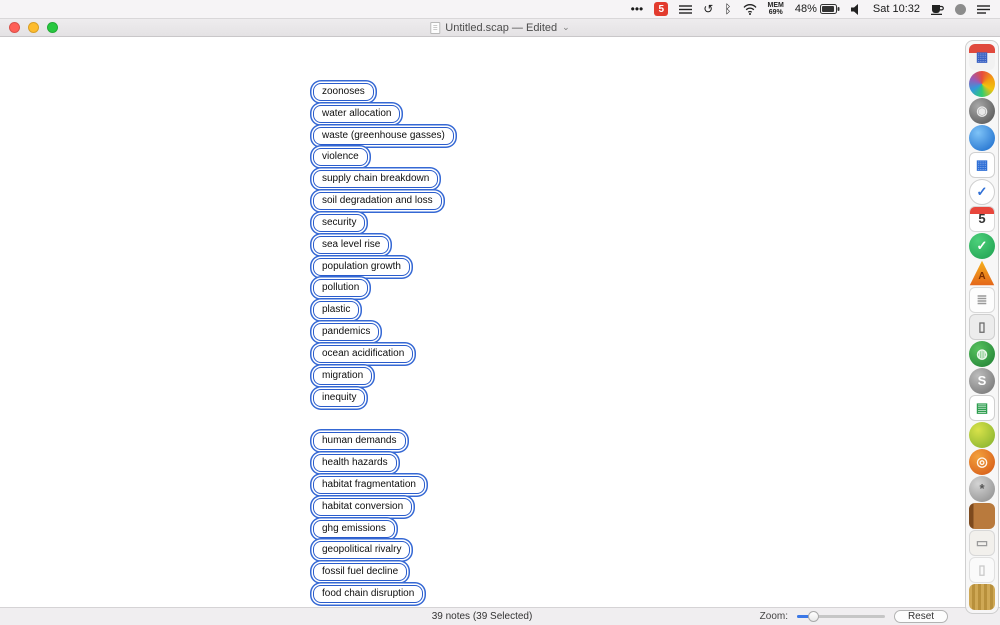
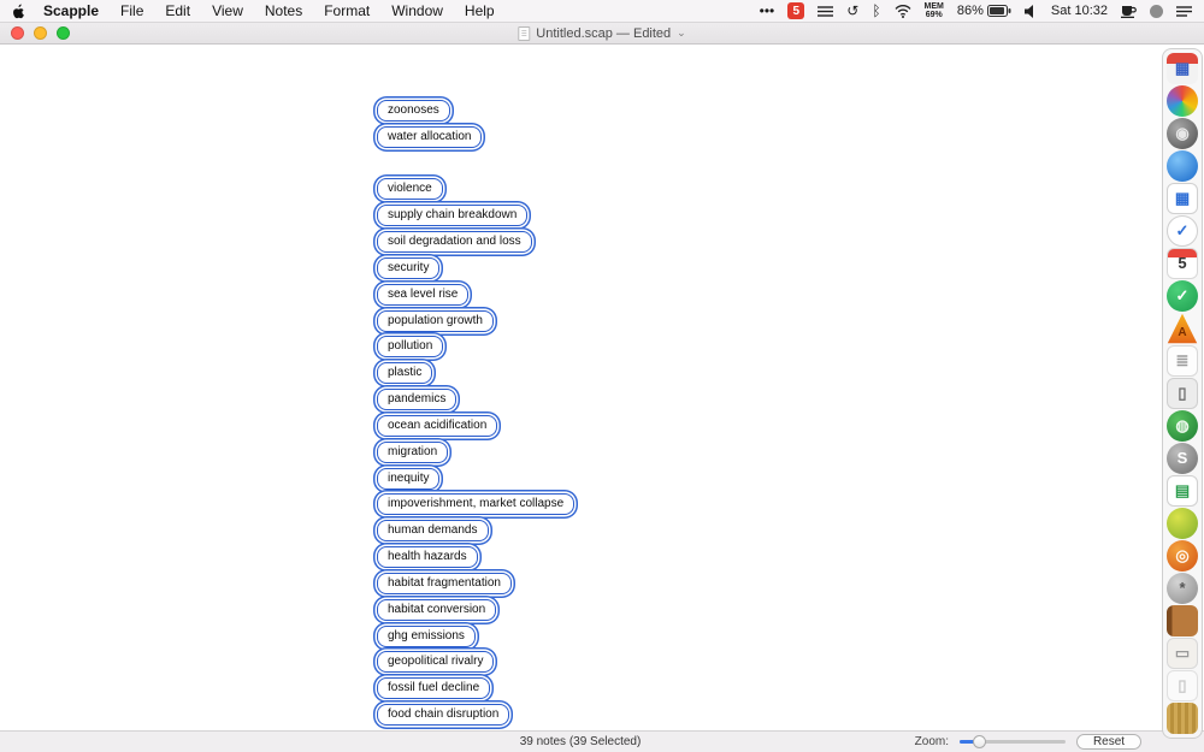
+ Scapple
+ File
+ Edit
+ View
+ Notes
+ Format
+ Window
+ Help
  •••
  5
  ↺
  ᛒ
- 48%
+ 86%
  Sat 10:32
  Untitled.scap — Edited
  ⌄
  zoonoses
  water allocation
- waste (greenhouse gasses)
  violence
  supply chain breakdown
  soil degradation and loss
  security
  sea level rise
  population growth
  pollution
  plastic
  pandemics
  ocean acidification
  migration
  inequity
+ impoverishment, market collapse
  human demands
  health hazards
  habitat fragmentation
  habitat conversion
  ghg emissions
  geopolitical rivalry
  fossil fuel decline
  food chain disruption
  39 notes (39 Selected)
  Zoom:
  Reset
  ▦
  ◉
  ▦
  ✓
  5
  ✓
  A
  ≣
  ▯
  ◍
  S
  ▤
  ◎
  *
  ▭
  ▯
